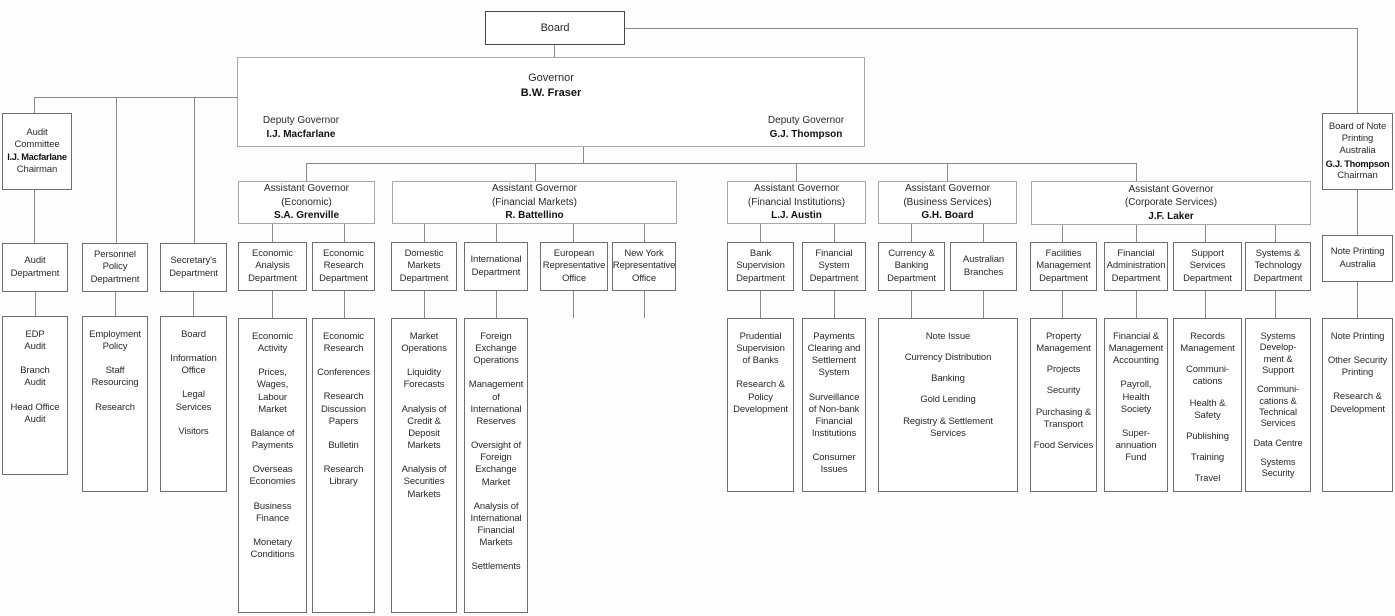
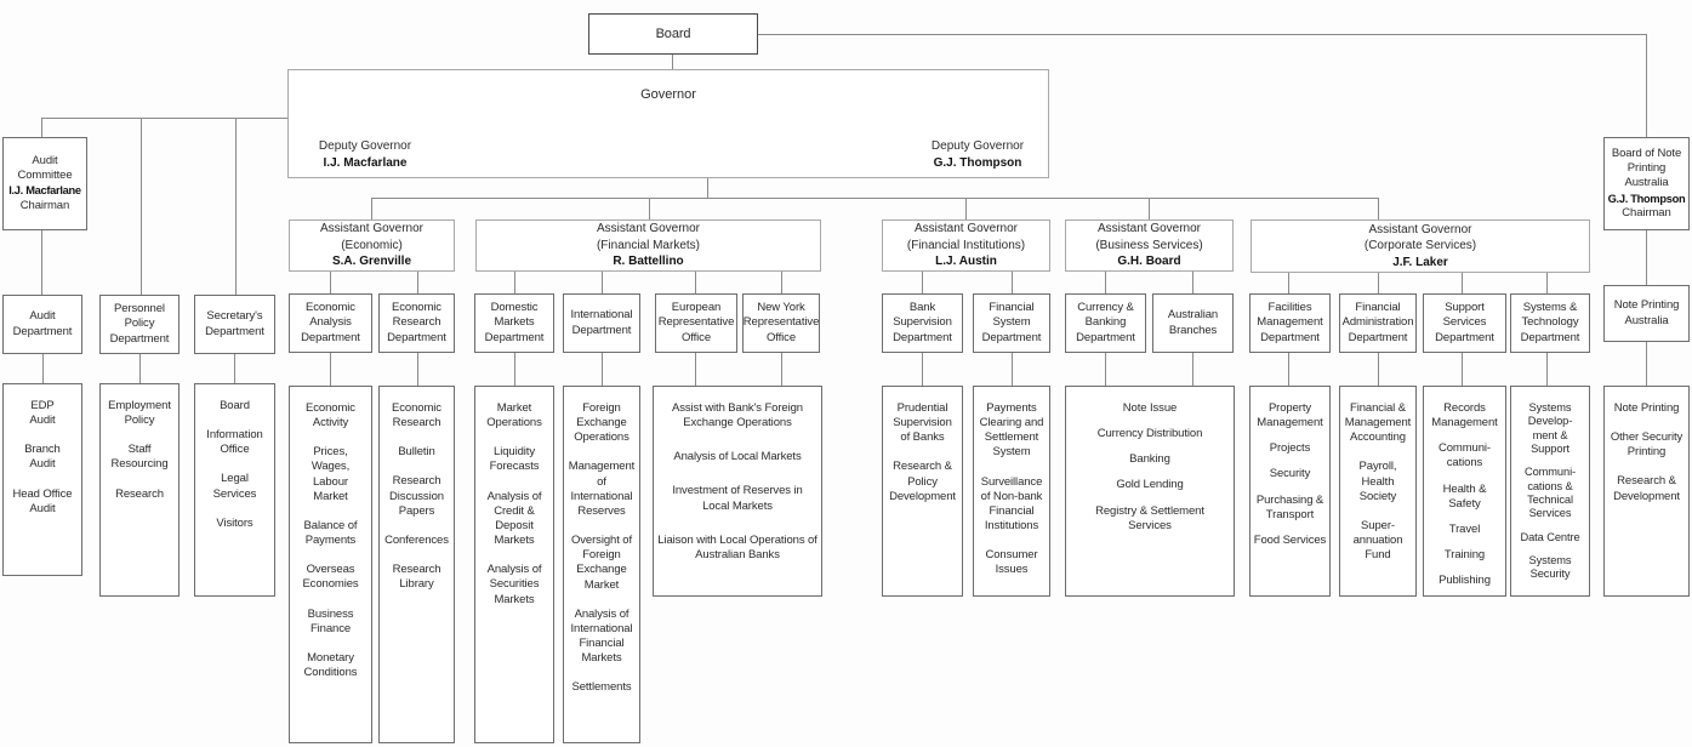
  Board
  Governor
- B.W. Fraser
  Deputy Governor
  I.J. Macfarlane
  Deputy Governor
  G.J. Thompson
  Audit
  Committee
  I.J. Macfarlane
  Chairman
  Board of Note
  Printing
  Australia
  G.J. Thompson
  Chairman
  Assistant Governor
  (Economic)
  S.A. Grenville
  Assistant Governor
  (Financial Markets)
  R. Battellino
  Assistant Governor
  (Financial Institutions)
  L.J. Austin
  Assistant Governor
  (Business Services)
  G.H. Board
  Assistant Governor
  (Corporate Services)
  J.F. Laker
  Audit
  Department
  Personnel
  Policy
  Department
  Secretary's
  Department
  Economic
  Analysis
  Department
  Economic
  Research
  Department
  Domestic
  Markets
  Department
  International
  Department
  European
  Representative
  Office
  New York
  Representative
  Office
  Bank
  Supervision
  Department
  Financial
  System
  Department
  Currency &
  Banking
  Department
  Australian
  Branches
  Facilities
  Management
  Department
  Financial
  Administration
  Department
  Support
  Services
  Department
  Systems &
  Technology
  Department
  Note Printing
  Australia
  EDP
  Audit
  Branch
  Audit
  Head Office
  Audit
  Employment
  Policy
  Staff
  Resourcing
  Research
  Board
  Information
  Office
  Legal
  Services
  Visitors
  Economic
  Activity
  Prices,
  Wages,
  Labour
  Market
  Balance of
  Payments
  Overseas
  Economies
  Business
  Finance
  Monetary
  Conditions
  Economic
  Research
- Conferences
+ Bulletin
  Research
  Discussion
  Papers
- Bulletin
+ Conferences
  Research
  Library
  Market
  Operations
  Liquidity
  Forecasts
  Analysis of
  Credit &
  Deposit
  Markets
  Analysis of
  Securities
  Markets
  Foreign
  Exchange
  Operations
  Management
  of
  International
  Reserves
  Oversight of
  Foreign
  Exchange
  Market
  Analysis of
  International
  Financial
  Markets
  Settlements
+ Assist with Bank's Foreign
+ Exchange Operations
+ Analysis of Local Markets
+ Investment of Reserves in
+ Local Markets
+ Liaison with Local Operations of
+ Australian Banks
  Prudential
  Supervision
  of Banks
  Research &
  Policy
  Development
  Payments
  Clearing and
  Settlement
  System
  Surveillance
  of Non-bank
  Financial
  Institutions
  Consumer
  Issues
  Note Issue
  Currency Distribution
  Banking
  Gold Lending
  Registry & Settlement
  Services
  Property
  Management
  Projects
  Security
  Purchasing &
  Transport
  Food Services
  Financial &
  Management
  Accounting
  Payroll,
  Health
  Society
  Super-
  annuation
  Fund
  Records
  Management
  Communi-
  cations
  Health &
  Safety
- Publishing
+ Travel
  Training
- Travel
+ Publishing
  Systems
  Develop-
  ment &
  Support
  Communi-
  cations &
  Technical
  Services
  Data Centre
  Systems
  Security
  Note Printing
  Other Security
  Printing
  Research &
  Development
